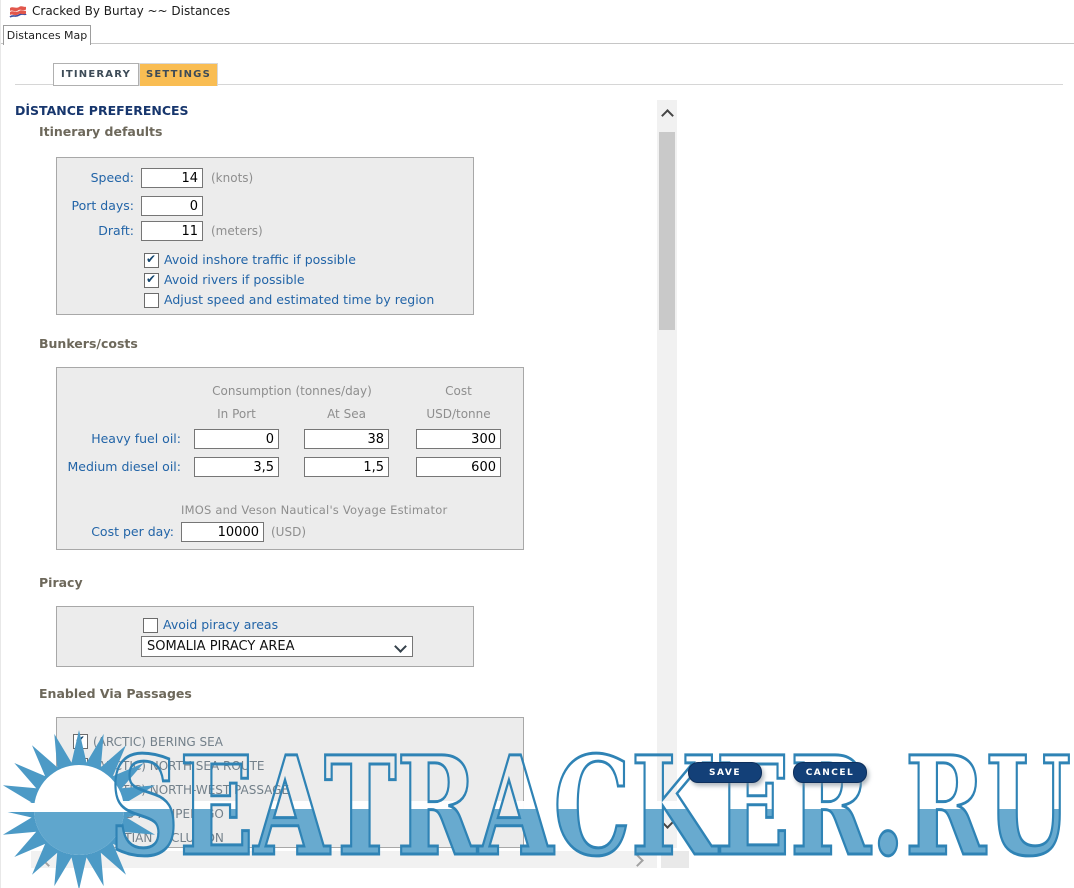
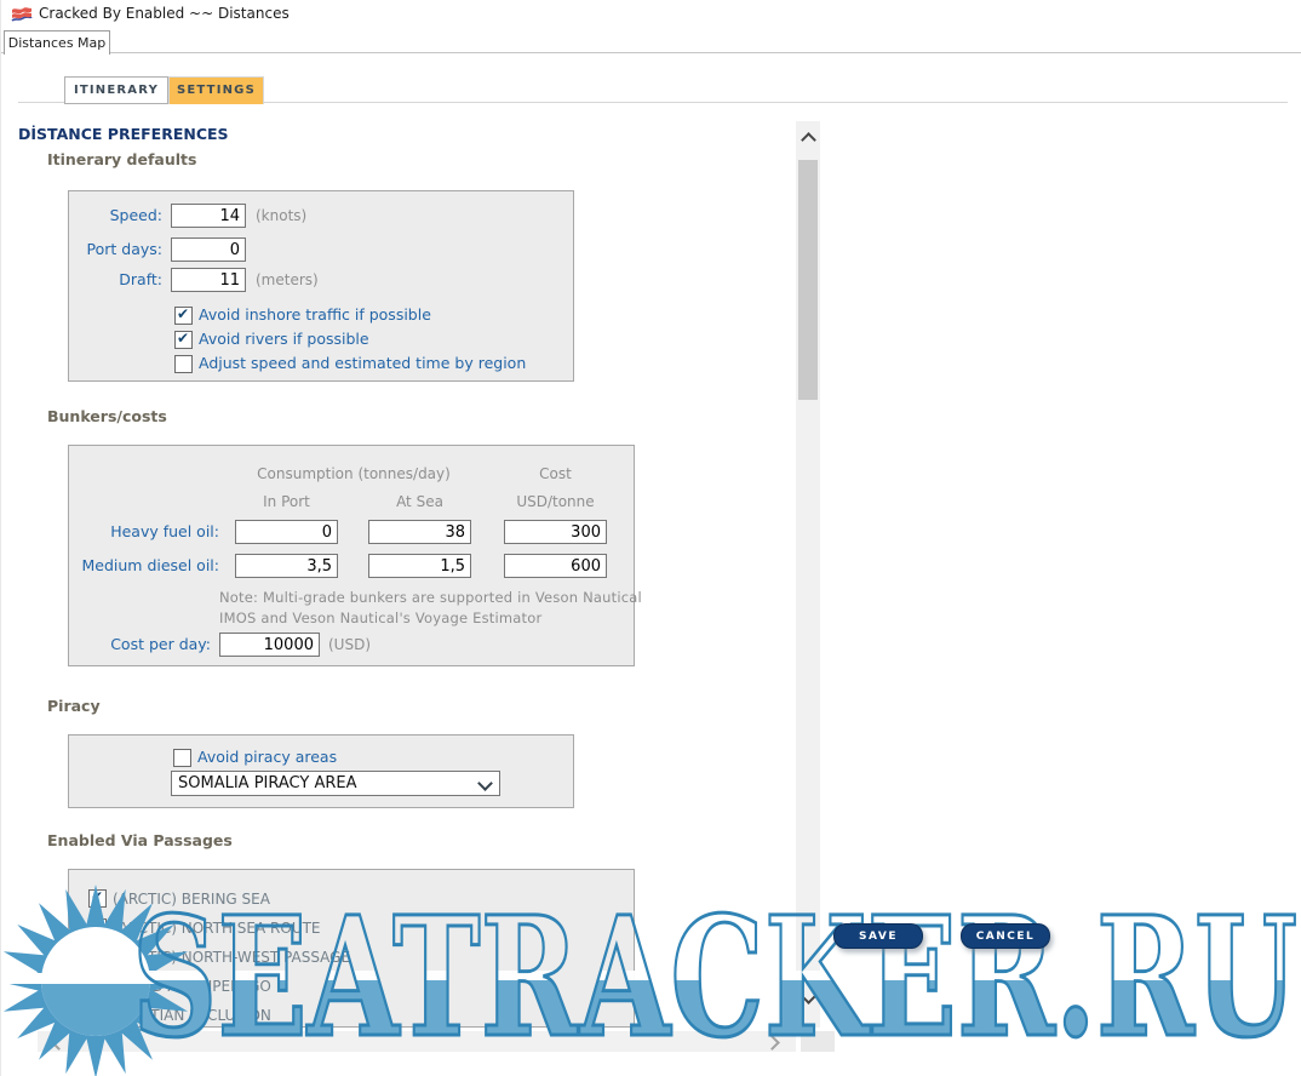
- Cracked By Burtay ~~ Distances
+ Cracked By Enabled ~~ Distances
  Distances Map
  ITINERARY
  SETTINGS
  DİSTANCE PREFERENCES
  Itinerary defaults
  Speed:
  14
  (knots)
  Port days:
  0
  Draft:
  11
  (meters)
  Avoid inshore traffic if possible
  Avoid rivers if possible
  Adjust speed and estimated time by region
  Bunkers/costs
  Consumption (tonnes/day)
  Cost
  In Port
  At Sea
  USD/tonne
  Heavy fuel oil:
  0
  38
  300
  Medium diesel oil:
  3,5
  1,5
  600
+ Note: Multi-grade bunkers are supported in Veson Nautical
  IMOS and Veson Nautical's Voyage Estimator
  Cost per day:
  10000
  (USD)
  Piracy
  Avoid piracy areas
  SOMALIA PIRACY AREA
  Enabled Via Passages
  (RCTIC) BERING SEA
  ACTI) NORTH SEA ROUTE
  TIAN EXCLUSION
  SAVE
  CANCEL
  SEATRACKER.RU
